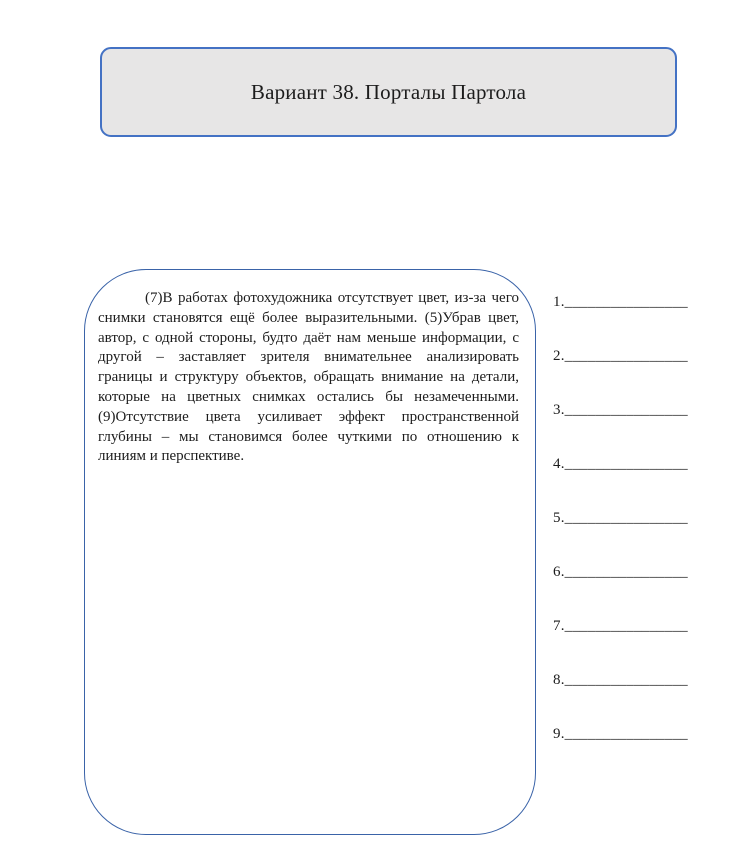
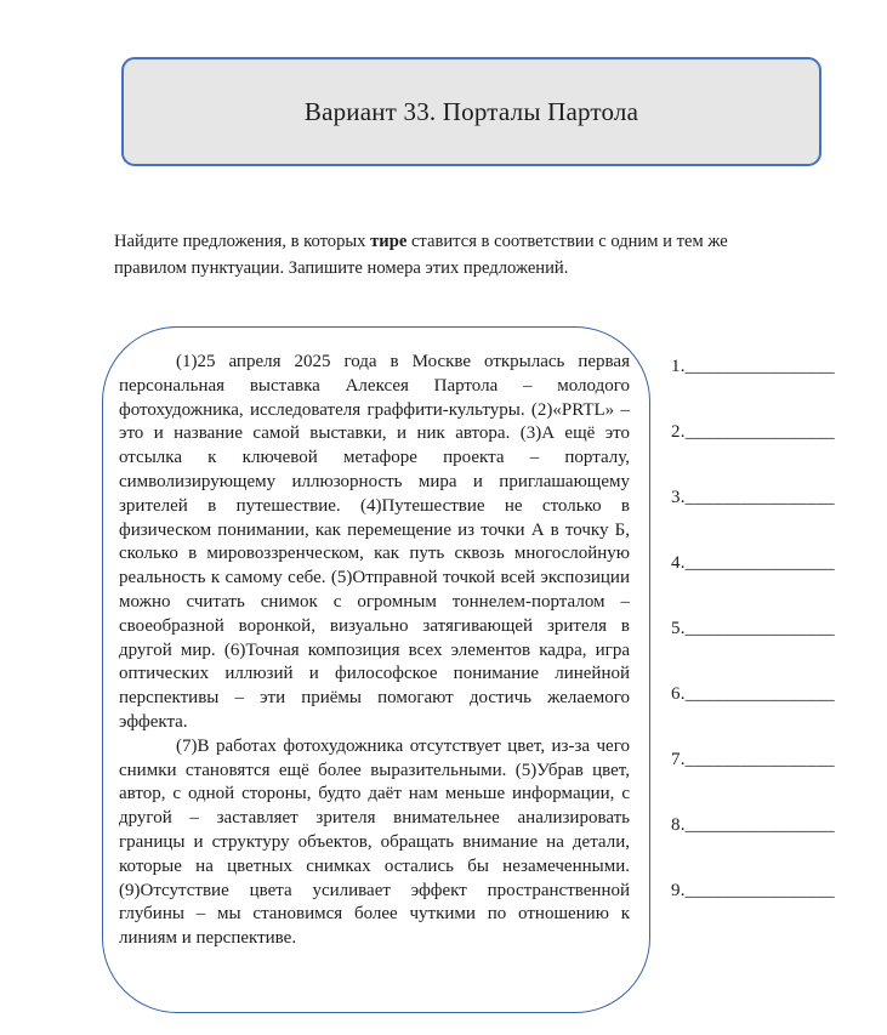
- Вариант 38. Порталы Партола
+ Вариант 33. Порталы Партола
+ Найдите предложения, в которых тире ставится в соответствии с одним и тем же правилом пунктуации. Запишите номера этих предложений.
+ (1)25 апреля 2025 года в Москве открылась первая персональная выставка Алексея Партола – молодого фотохудожника, исследователя граффити-культуры. (2)«PRTL» – это и название самой выставки, и ник автора. (3)А ещё это отсылка к ключевой метафоре проекта – порталу, символизирующему иллюзорность мира и приглашающему зрителей в путешествие. (4)Путешествие не столько в физическом понимании, как перемещение из точки А в точку Б, сколько в мировоззренческом, как путь сквозь многослойную реальность к самому себе. (5)Отправной точкой всей экспозиции можно считать снимок с огромным тоннелем-порталом – своеобразной воронкой, визуально затягивающей зрителя в другой мир. (6)Точная композиция всех элементов кадра, игра оптических иллюзий и философское понимание линейной перспективы – эти приёмы помогают достичь желаемого эффекта.
  (7)В работах фотохудожника отсутствует цвет, из-за чего снимки становятся ещё более выразительными. (5)Убрав цвет, автор, с одной стороны, будто даёт нам меньше информации, с другой – заставляет зрителя внимательнее анализировать границы и структуру объектов, обращать внимание на детали, которые на цветных снимках остались бы незамеченными. (9)Отсутствие цвета усиливает эффект пространственной глубины – мы становимся более чуткими по отношению к линиям и перспективе.
  1.________________
  2.________________
  3.________________
  4.________________
  5.________________
  6.________________
  7.________________
  8.________________
  9.________________
